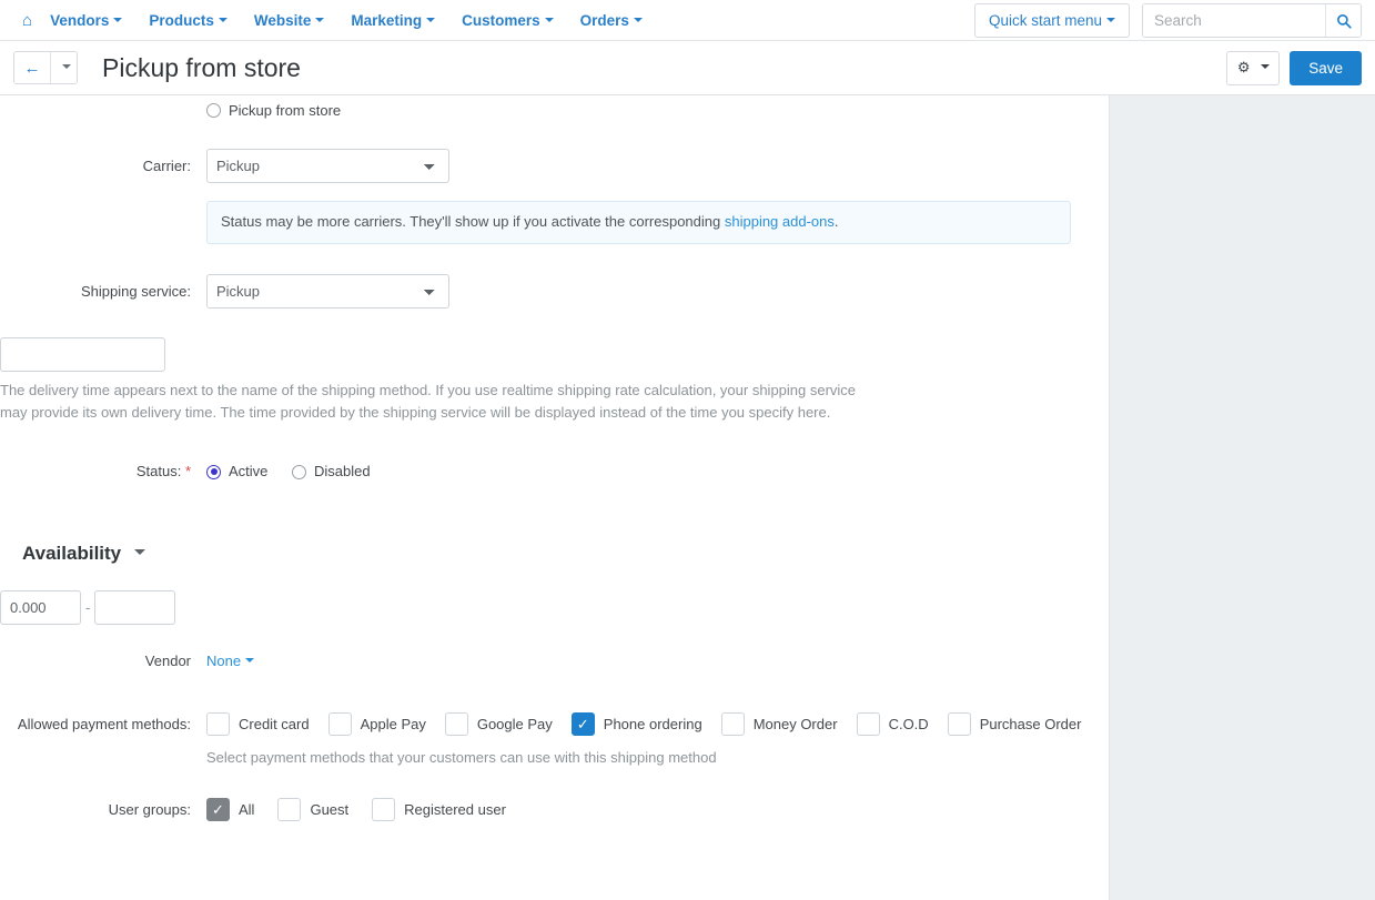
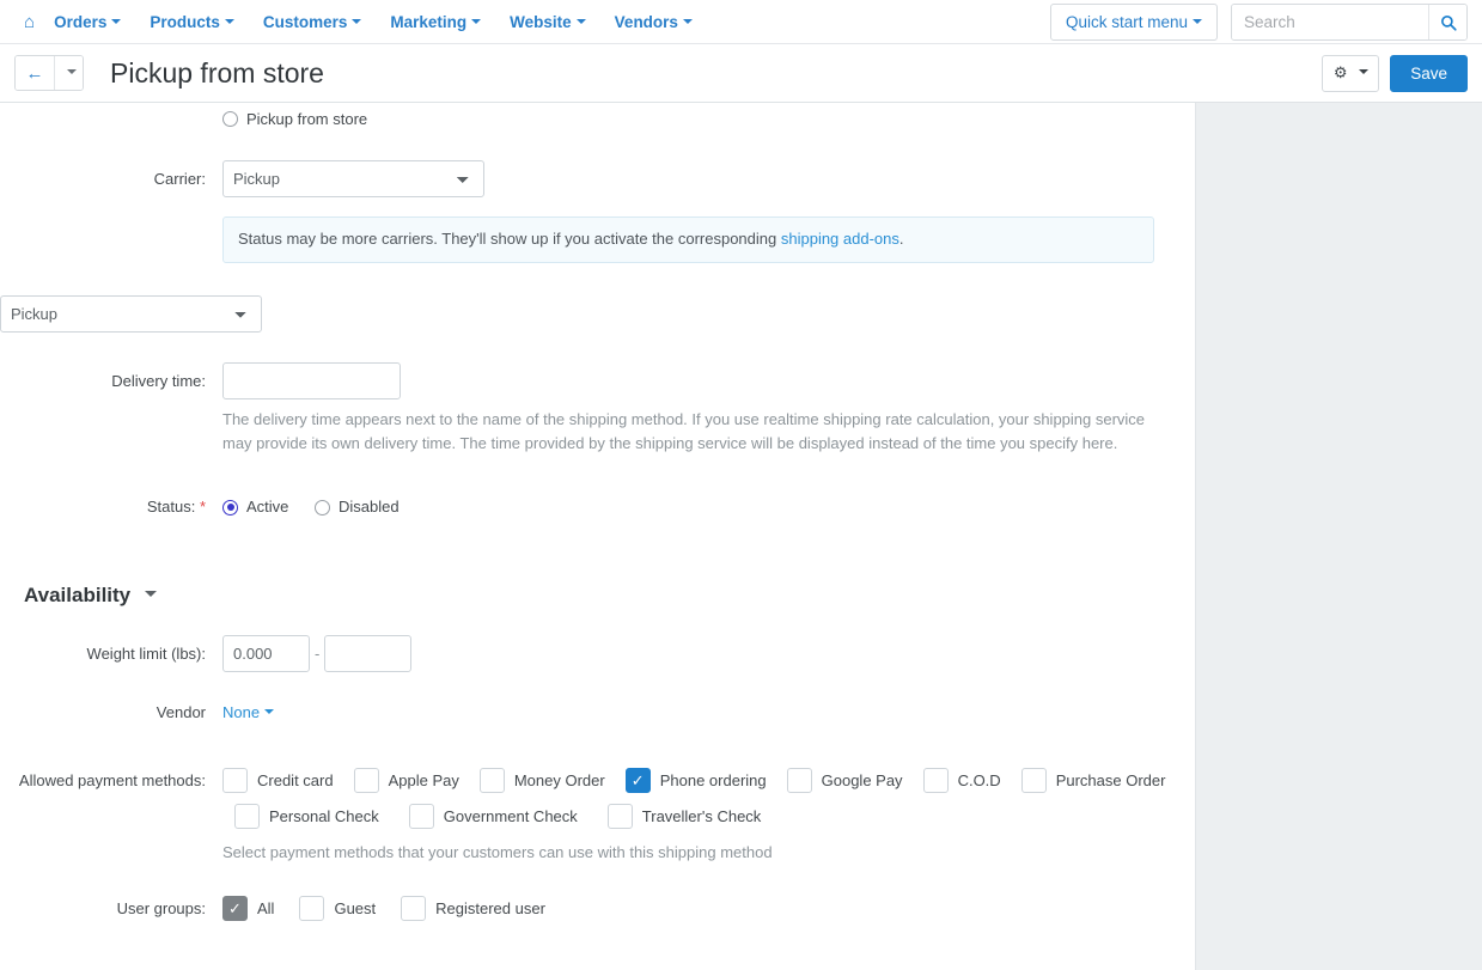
  ⌂
- Vendors
+ Orders
  Products
- Website
+ Customers
  Marketing
- Customers
+ Website
- Orders
+ Vendors
  Quick start menu
  Search
  ←
  Pickup from store
  ⚙
  Save
  Pickup from store
  Carrier:
  Pickup
  Status may be more carriers. They'll show up if you activate the corresponding shipping add-ons.
- Shipping service:
  Pickup
+ Delivery time:
  The delivery time appears next to the name of the shipping method. If you use realtime shipping rate calculation, your shipping service may provide its own delivery time. The time provided by the shipping service will be displayed instead of the time you specify here.
  Status: *
  Active
  Disabled
  Availability
+ Weight limit (lbs):
  0.000
  -
  Vendor
  None
  Allowed payment methods:
  Credit card
  Apple Pay
- Google Pay
+ Money Order
  ✓
  Phone ordering
- Money Order
+ Google Pay
  C.O.D
  Purchase Order
+ Personal Check
+ Government Check
+ Traveller's Check
  Select payment methods that your customers can use with this shipping method
  User groups:
  ✓
  All
  Guest
  Registered user
